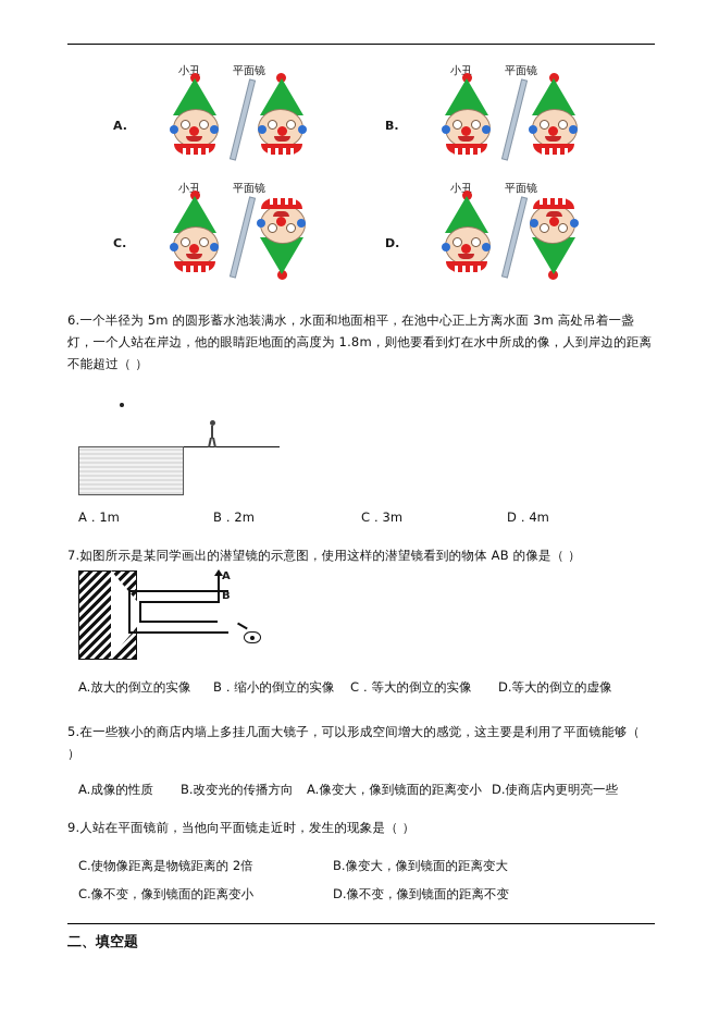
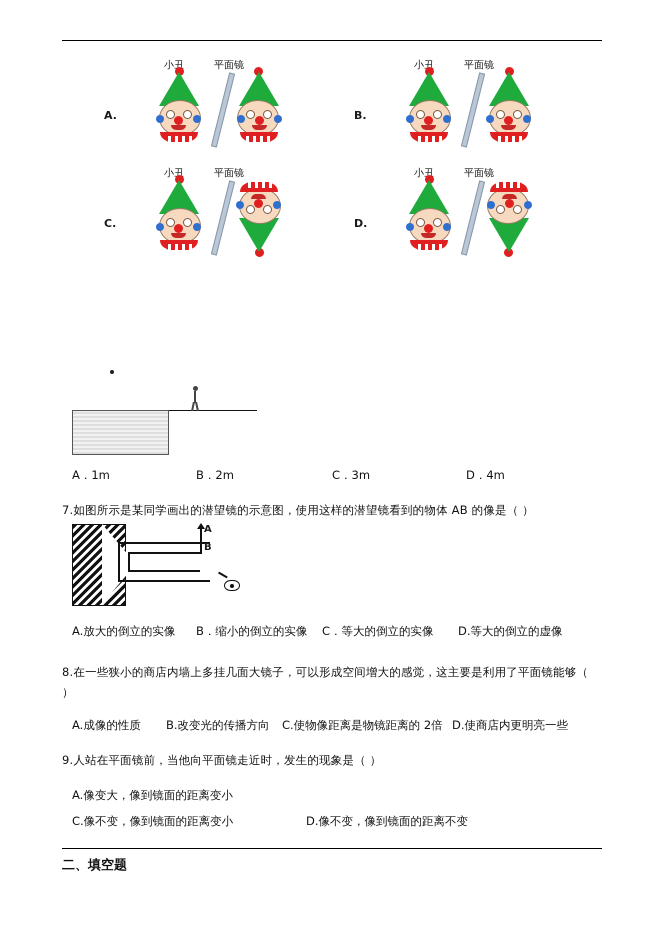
  A.
  小丑
  平面镜
  B.
  小丑
  平面镜
  C.
  小丑
  平面镜
  D.
  小丑
  平面镜
- 6.一个半径为 5m 的圆形蓄水池装满水，水面和地面相平，在池中心正上方离水面 3m 高处吊着一盏灯，一个人站在岸边，他的眼睛距地面的高度为 1.8m，则他要看到灯在水中所成的像，人到岸边的距离不能超过（ ）
  A．1m
  B．2m
  C．3m
  D．4m
  7.如图所示是某同学画出的潜望镜的示意图，使用这样的潜望镜看到的物体 AB 的像是（ ）
  A
  B
  A.放大的倒立的实像
  B．缩小的倒立的实像
  C．等大的倒立的实像
  D.等大的倒立的虚像
- 5.在一些狭小的商店内墙上多挂几面大镜子，可以形成空间增大的感觉，这主要是利用了平面镜能够（ ）
+ 8.在一些狭小的商店内墙上多挂几面大镜子，可以形成空间增大的感觉，这主要是利用了平面镜能够（ ）
  A.成像的性质
  B.改变光的传播方向
- A.像变大，像到镜面的距离变小
+ C.使物像距离是物镜距离的 2倍
  D.使商店内更明亮一些
  9.人站在平面镜前，当他向平面镜走近时，发生的现象是（ ）
- C.使物像距离是物镜距离的 2倍
+ A.像变大，像到镜面的距离变小
- B.像变大，像到镜面的距离变大
  C.像不变，像到镜面的距离变小
  D.像不变，像到镜面的距离不变
  二、填空题
